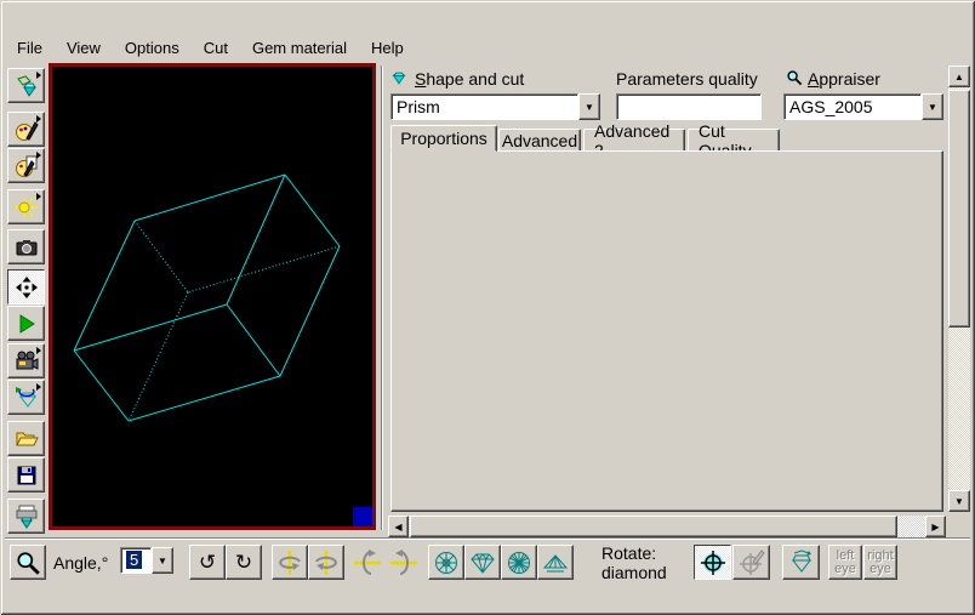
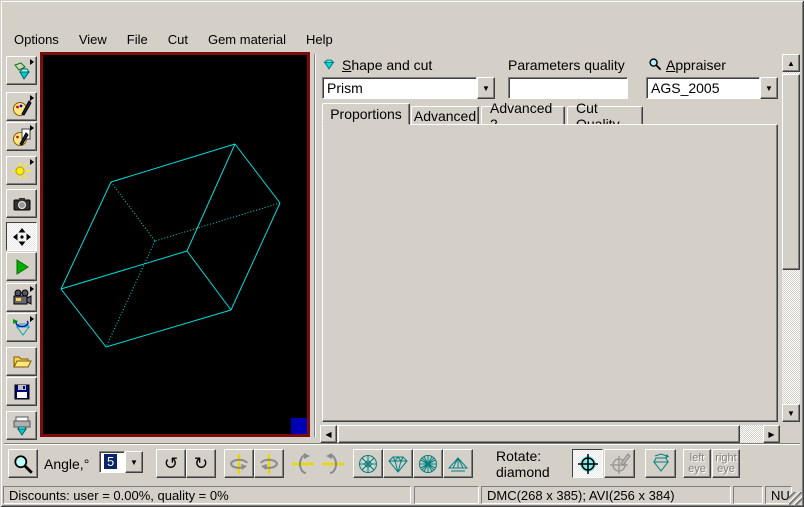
- File
+ Options
  View
- Options
+ File
  Cut
  Gem material
  Help
  Shape and cut
  Parameters quality
  Appraiser
  Prism
  ▼
  AGS_2005
  ▼
  Proportions
  Advanced
  Advanced
  ▲
  ▼
  ◀
  ▶
  Angle,°
  5
  ▼
  ↺
  ↻
  Rotate:
  diamond
  left eye
  right eye
+ Discounts: user = 0.00%, quality = 0%
+ DMC(268 x 385); AVI(256 x 384)
+ NU
